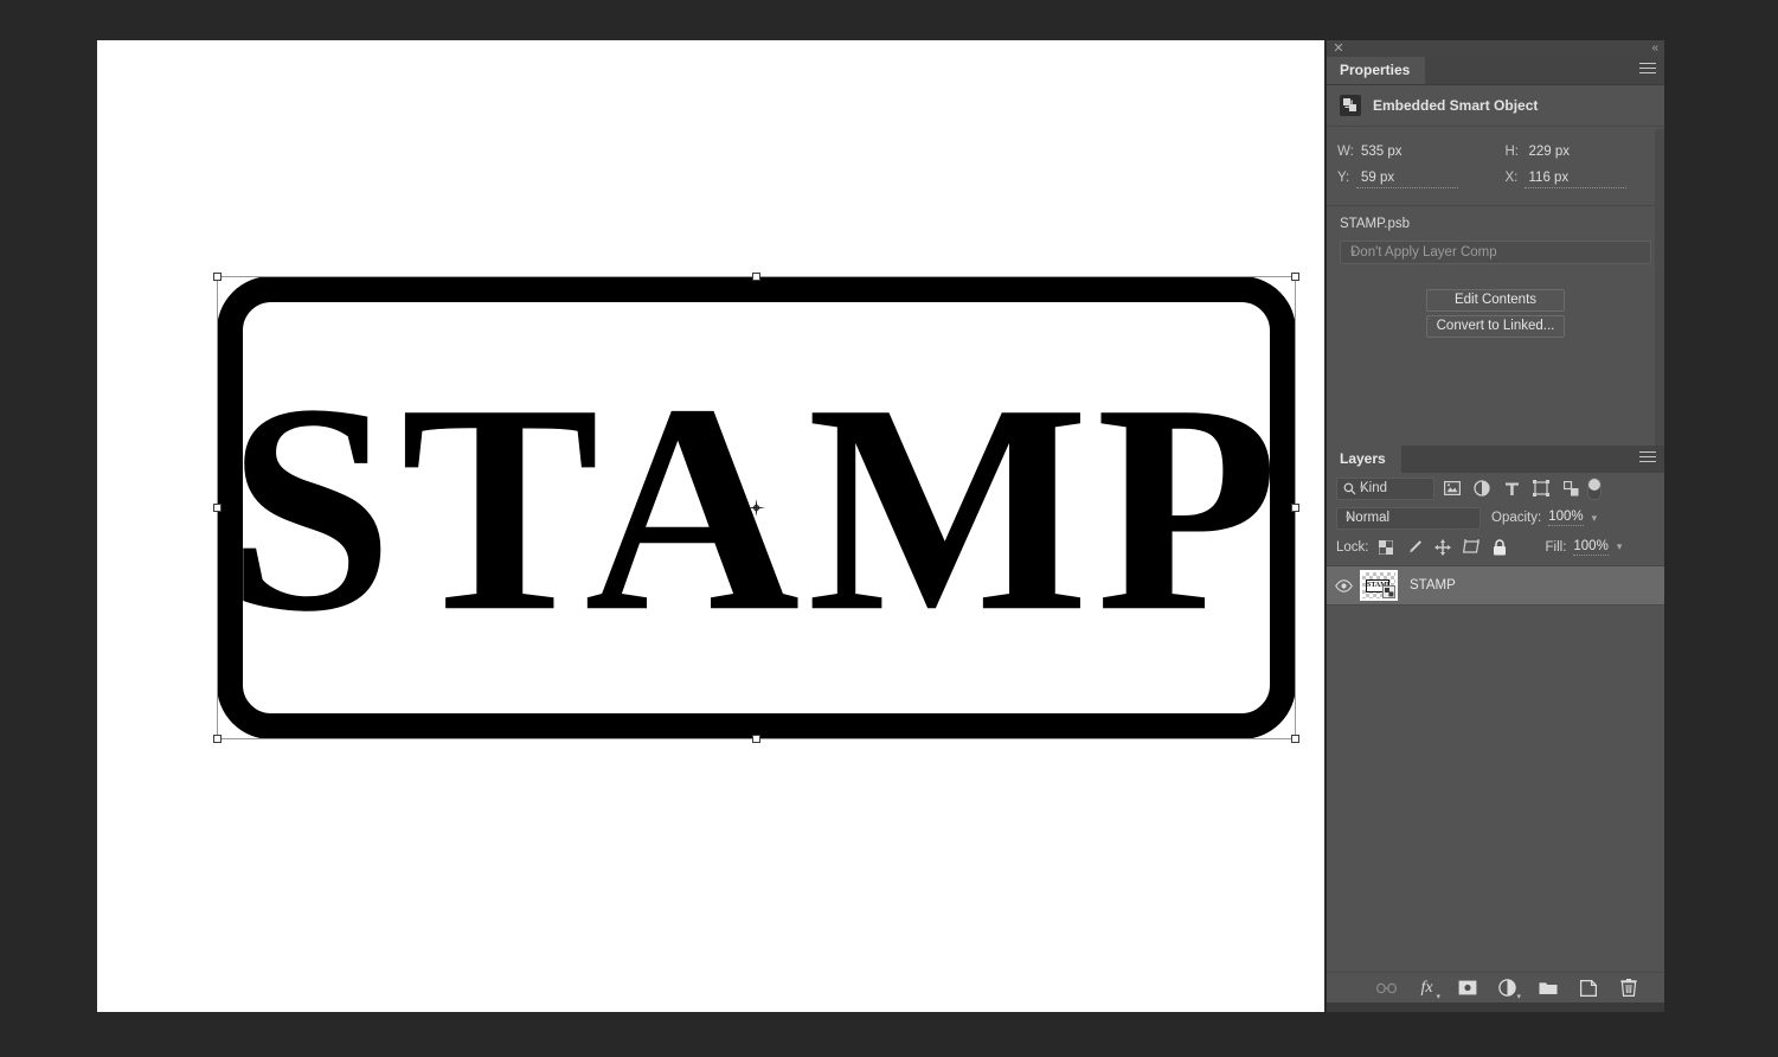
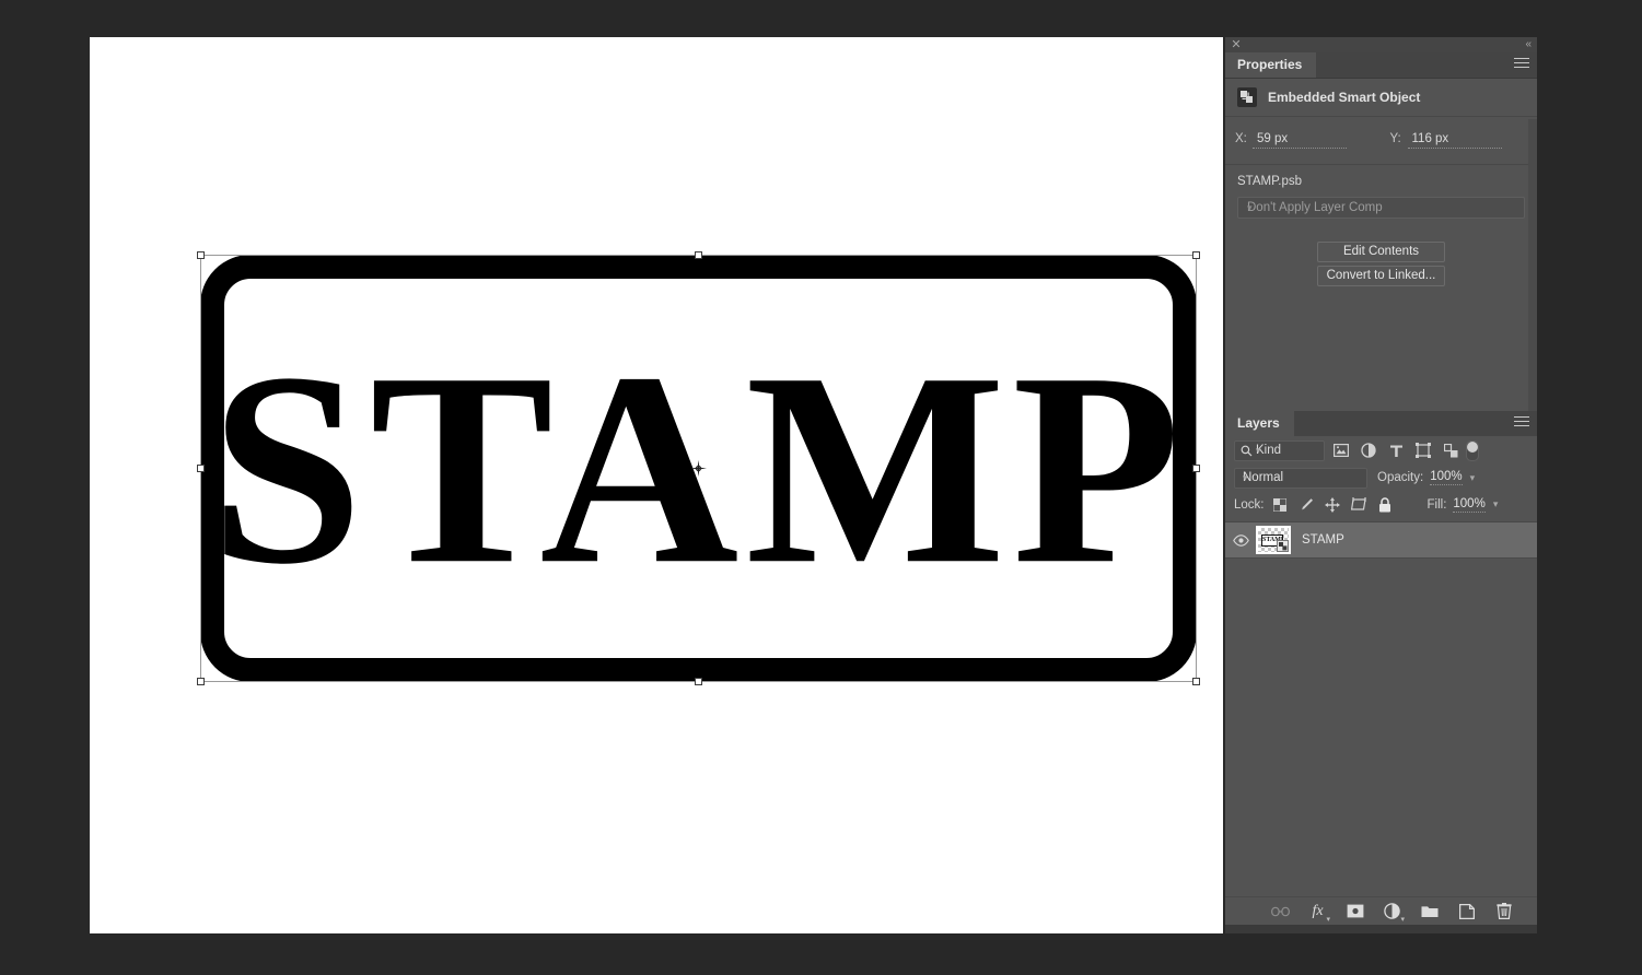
  STAMP
  ✕
  «
  Properties
  Embedded Smart Object
- W:
- 535 px
- H:
- 229 px
- Y:
+ X:
  59 px
- X:
+ Y:
  116 px
  STAMP.psb
  Don't Apply Layer Comp
  ▾
  Edit Contents
  Convert to Linked...
  Layers
  Kind
  ▾
  Normal
  ▾
  Opacity:
  100%
  ▾
  Lock:
  Fill:
  100%
  ▾
  STAMP
  fx
